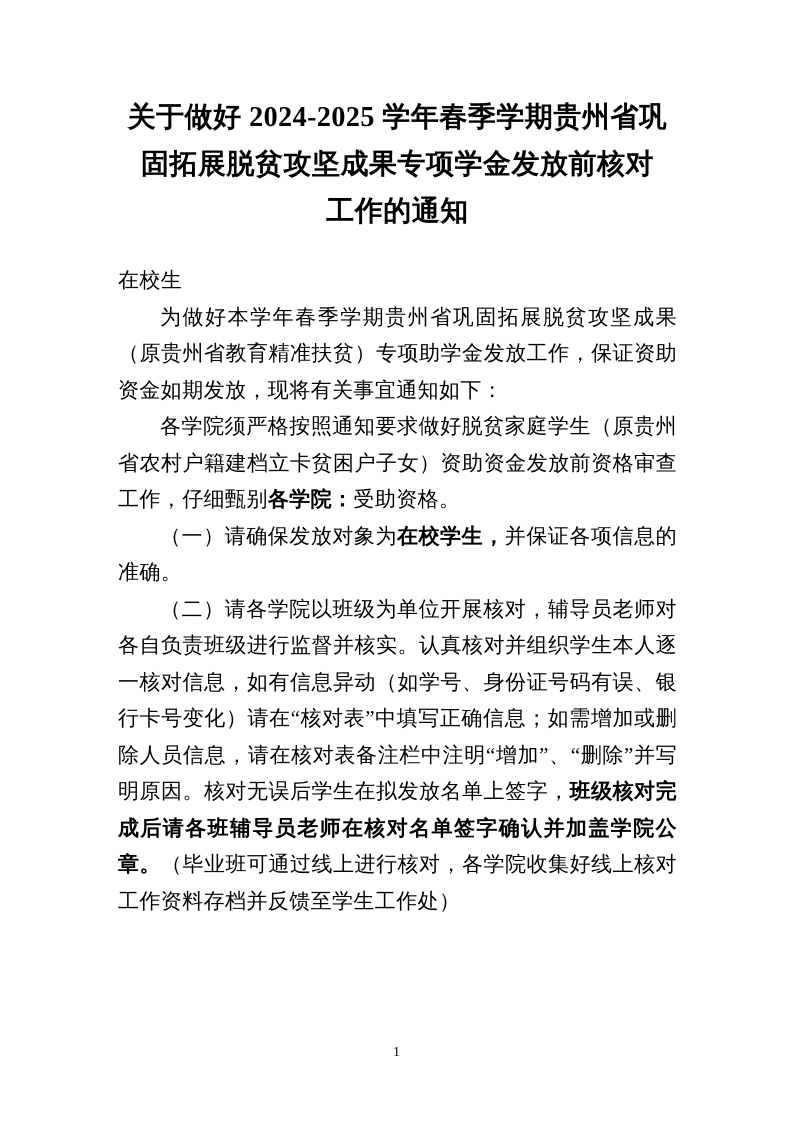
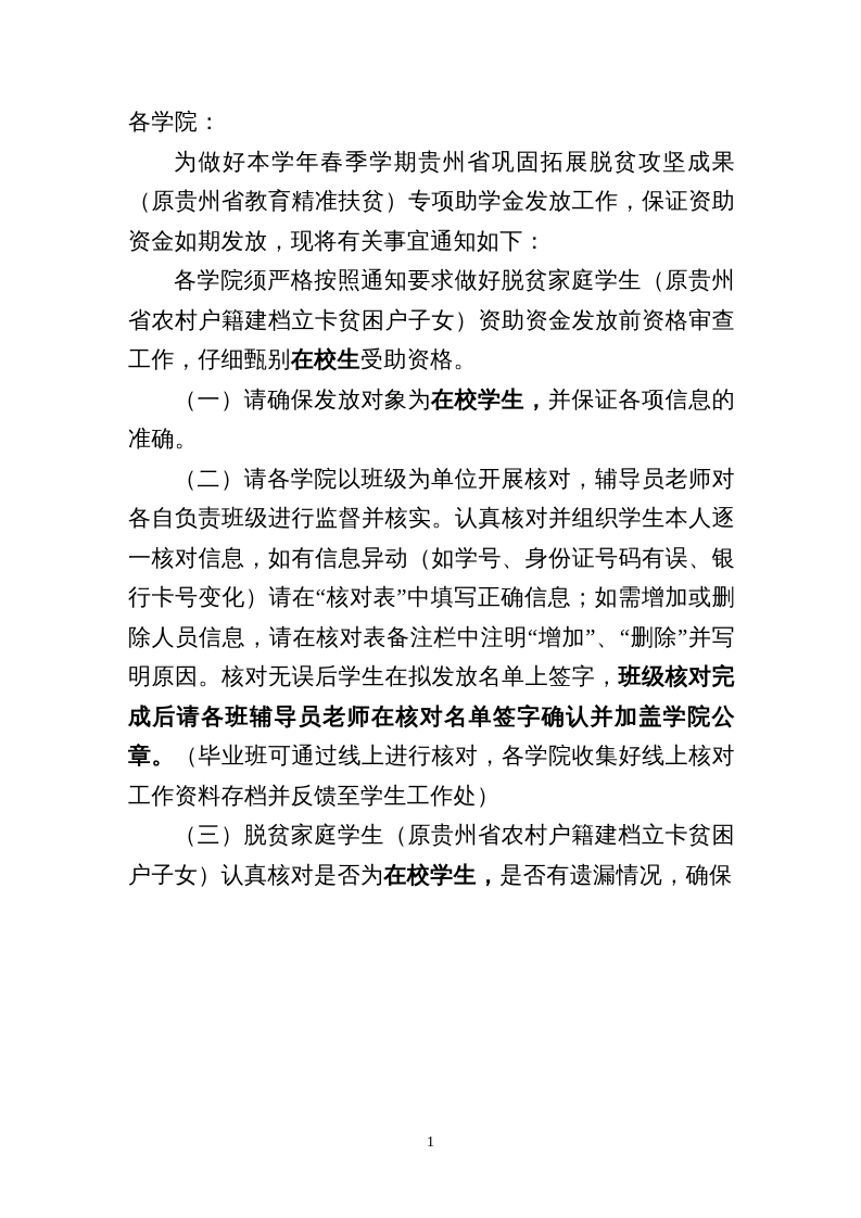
- 关于做好 2024-2025 学年春季学期贵州省巩
- 固拓展脱贫攻坚成果专项学金发放前核对
- 工作的通知
- 在校生
+ 各学院：
  为做好本学年春季学期贵州省巩固拓展脱贫攻坚成果（原贵州省教育精准扶贫）专项助学金发放工作，保证资助资金如期发放，现将有关事宜通知如下：
- 各学院须严格按照通知要求做好脱贫家庭学生（原贵州省农村户籍建档立卡贫困户子女）资助资金发放前资格审查工作，仔细甄别各学院：受助资格。
+ 各学院须严格按照通知要求做好脱贫家庭学生（原贵州省农村户籍建档立卡贫困户子女）资助资金发放前资格审查工作，仔细甄别在校生受助资格。
  （一）请确保发放对象为在校学生，并保证各项信息的准确。
  （二）请各学院以班级为单位开展核对，辅导员老师对各自负责班级进行监督并核实。认真核对并组织学生本人逐一核对信息，如有信息异动（如学号、身份证号码有误、银行卡号变化）请在“核对表”中填写正确信息；如需增加或删除人员信息，请在核对表备注栏中注明“增加”、“删除”并写明原因。核对无误后学生在拟发放名单上签字，班级核对完成后请各班辅导员老师在核对名单签字确认并加盖学院公章。（毕业班可通过线上进行核对，各学院收集好线上核对工作资料存档并反馈至学生工作处）
+ （三）脱贫家庭学生（原贵州省农村户籍建档立卡贫困户子女）认真核对是否为在校学生，是否有遗漏情况，确保
  1
